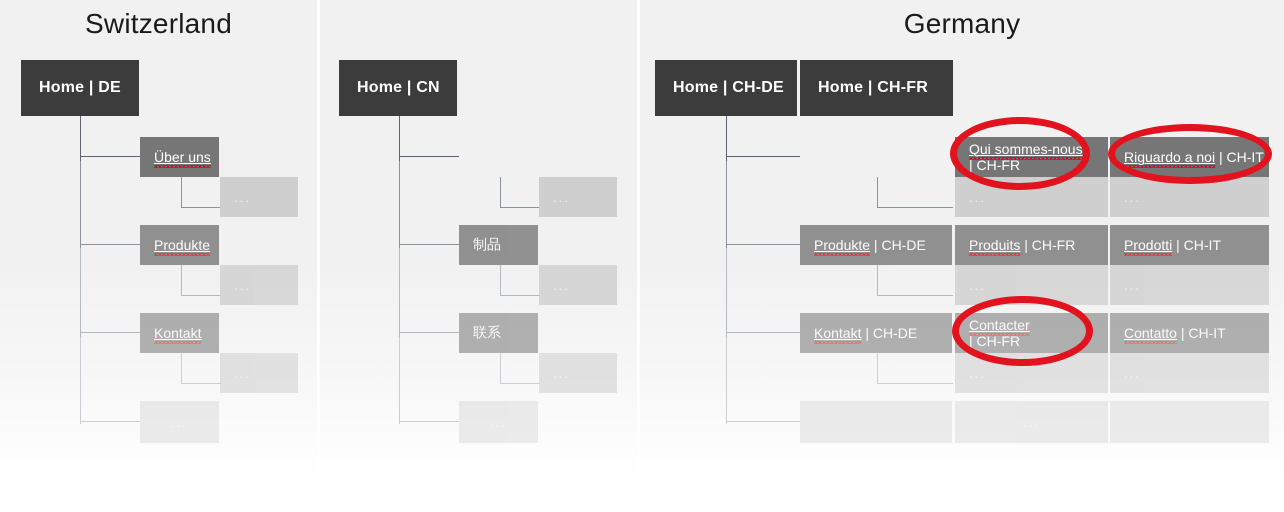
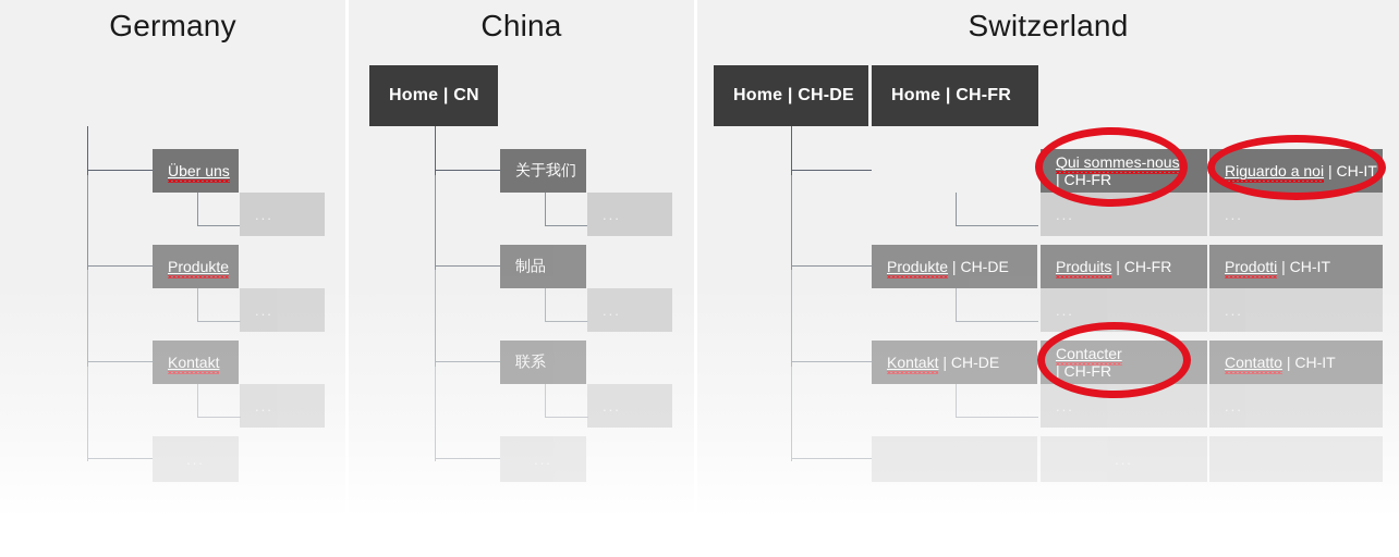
- Switzerland
+ Germany
- Home | DE
  Über uns
  ...
  Produkte
  ...
  Kontakt
+ China
  Home | CN
+ 关于我们
  ...
  制品
  ...
  联系
- Germany
+ Switzerland
  Home | CH-DE
  Home | CH-FR
  Qui sommes-nous
  | CH-FR
  Riguardo a noi | CH-IT
  ...
  ...
  Produkte | CH-DE
  Produits | CH-FR
  Prodotti | CH-IT
  ...
  ...
  Kontakt | CH-DE
  Contacter
  | CH-FR
  Contatto | CH-IT
